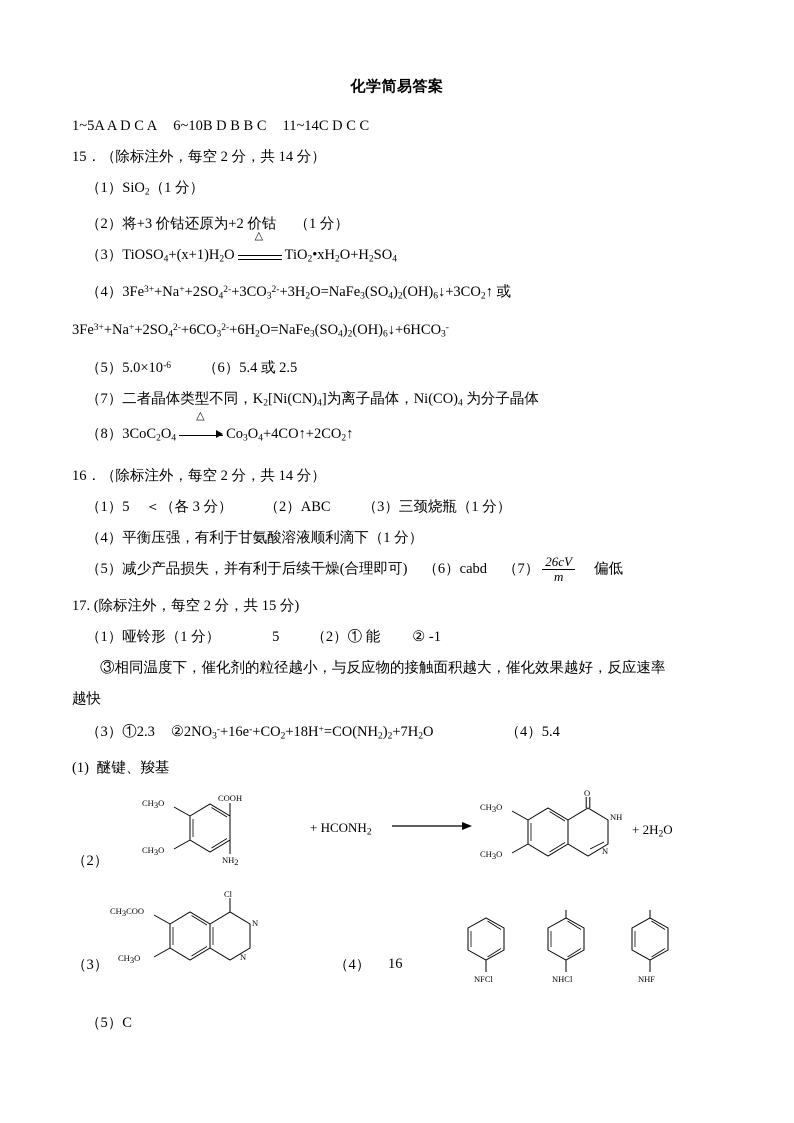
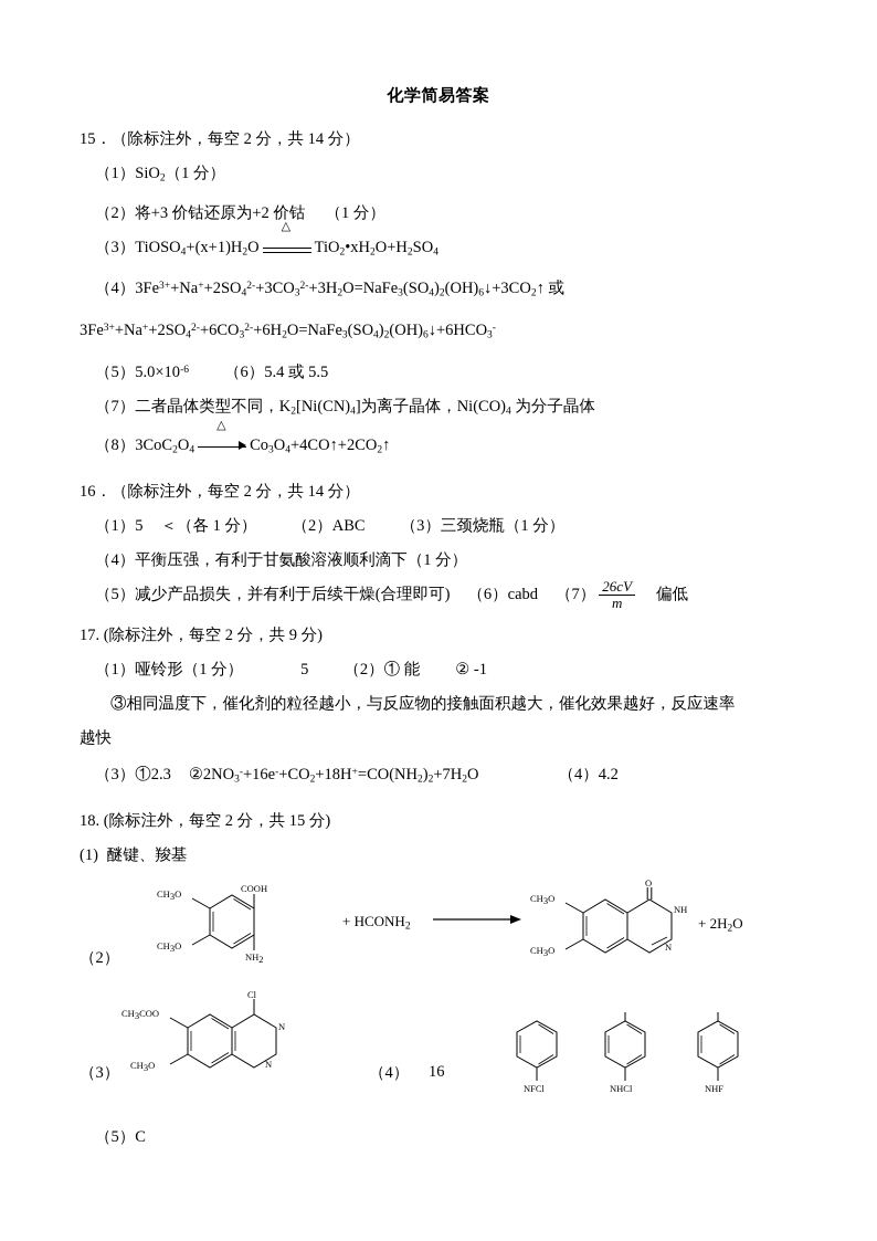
  化学简易答案
- 1~5A A D C A 6~10B D B B C 11~14C D C C
  15．（除标注外，每空 2 分，共 14 分）
  （1）SiO2（1 分）
  （2）将+3 价钴还原为+2 价钴 （1 分）
  （3）TiOSO4+(x+1)H2O TiO2•xH2O+H2SO4
  （4）3Fe3++Na++2SO42-+3CO32-+3H2O=NaFe3(SO4)2(OH)6↓+3CO2↑ 或
  3Fe3++Na++2SO42-+6CO32-+6H2O=NaFe3(SO4)2(OH)6↓+6HCO3-
- （5）5.0×10-6 （6）5.4 或 2.5
+ （5）5.0×10-6 （6）5.4 或 5.5
  （7）二者晶体类型不同，K2[Ni(CN)4]为离子晶体，Ni(CO)4 为分子晶体
  （8）3CoC2O4 Co3O4+4CO↑+2CO2↑
  16．（除标注外，每空 2 分，共 14 分）
- （1）5 ＜（各 3 分） （2）ABC （3）三颈烧瓶（1 分）
+ （1）5 ＜（各 1 分） （2）ABC （3）三颈烧瓶（1 分）
  （4）平衡压强，有利于甘氨酸溶液顺利滴下（1 分）
  （5）减少产品损失，并有利于后续干燥(合理即可) （6）cabd （7）
  26cV
  m
  偏低
- 17. (除标注外，每空 2 分，共 15 分)
+ 17. (除标注外，每空 2 分，共 9 分)
  （1）哑铃形（1 分） 5 （2）① 能 ② -1
  ③相同温度下，催化剂的粒径越小，与反应物的接触面积越大，催化效果越好，反应速率
  越快
- （3）①2.3 ②2NO3-+16e-+CO2+18H+=CO(NH2)2+7H2O （4）5.4
+ （3）①2.3 ②2NO3-+16e-+CO2+18H+=CO(NH2)2+7H2O （4）4.2
+ 18. (除标注外，每空 2 分，共 15 分)
  (1) 醚键、羧基
  （2）
  CH3O
  CH3O
  COOH
  NH2
  + HCONH2
  CH3O
  CH3O
  O
  NH
  N
  + 2H2O
  Cl
  N
  N
  CH3COO
  CH3O
  （3）
  （4）
  16
  NFCl
  NHCl
  NHF
  （5）C
